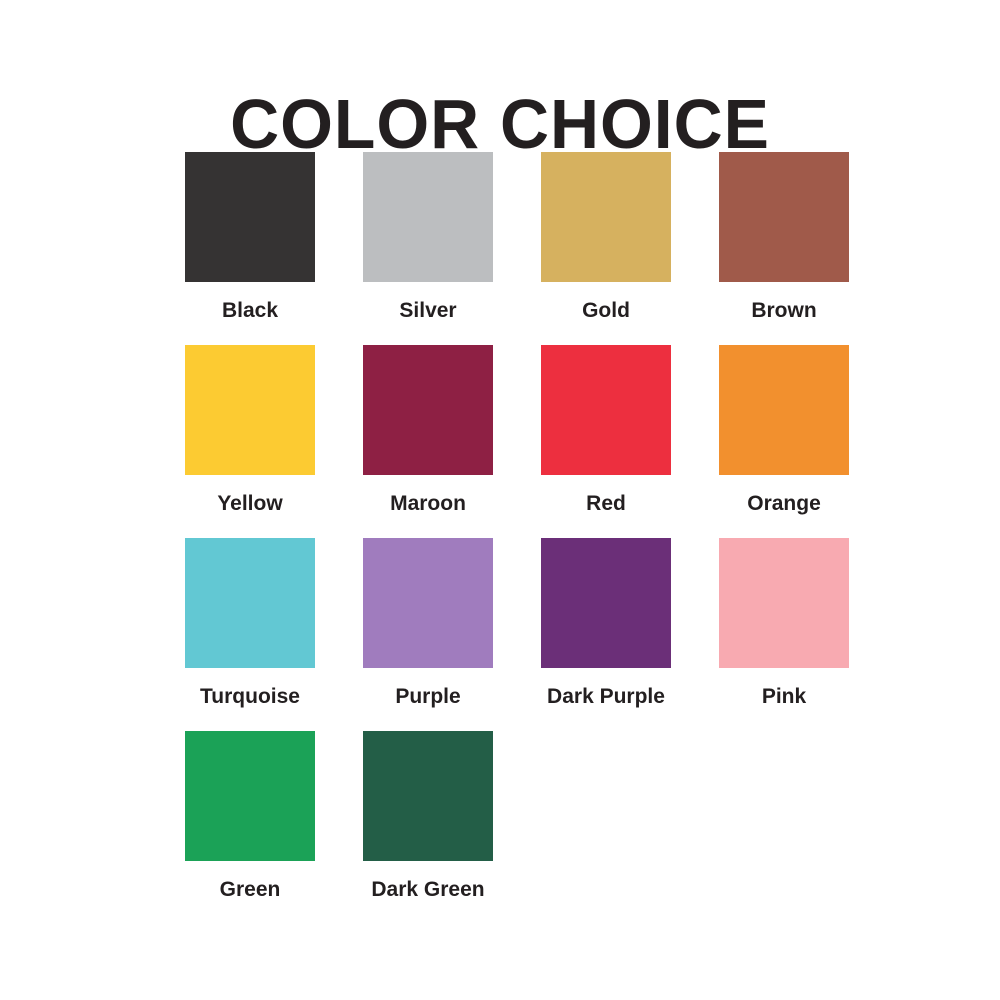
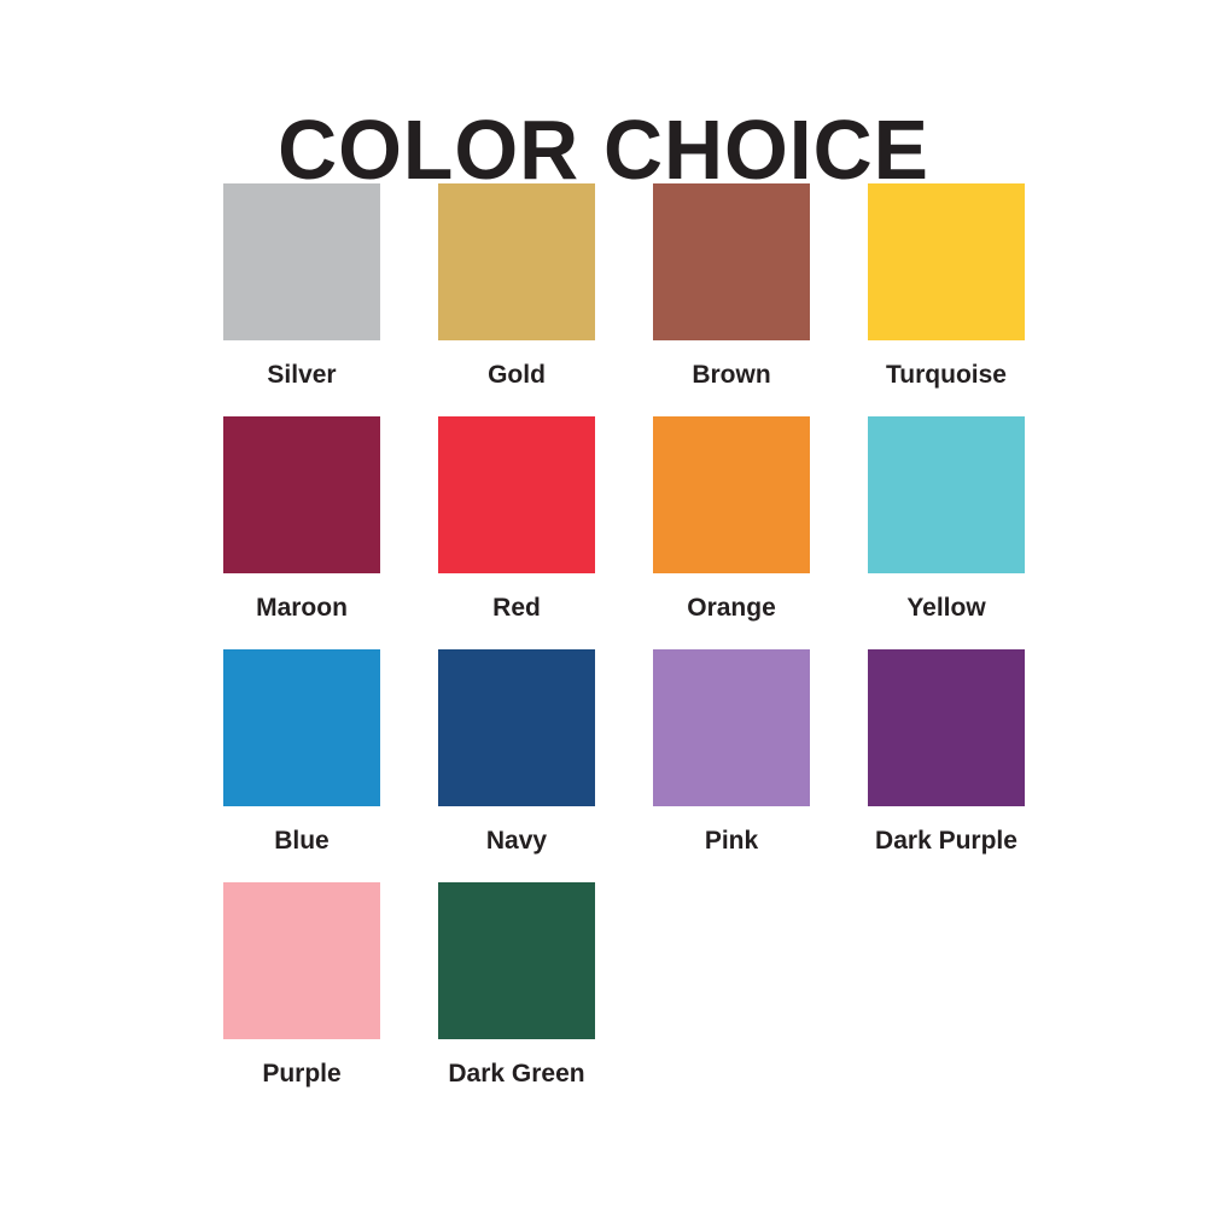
  COLOR CHOICE
- Black
  Silver
  Gold
  Brown
- Yellow
+ Turquoise
  Maroon
  Red
  Orange
- Turquoise
+ Yellow
+ Blue
+ Navy
- Purple
+ Pink
  Dark Purple
- Pink
+ Purple
- Green
  Dark Green
